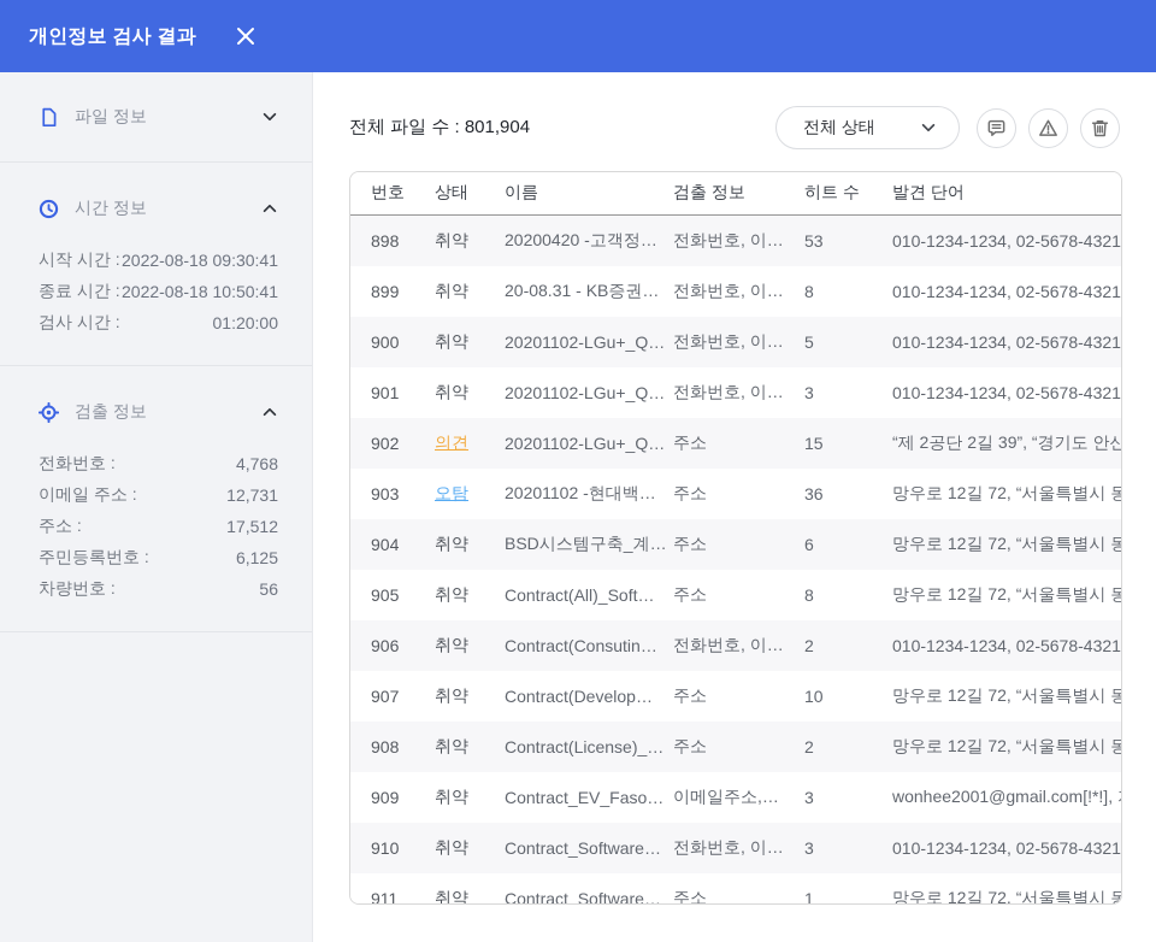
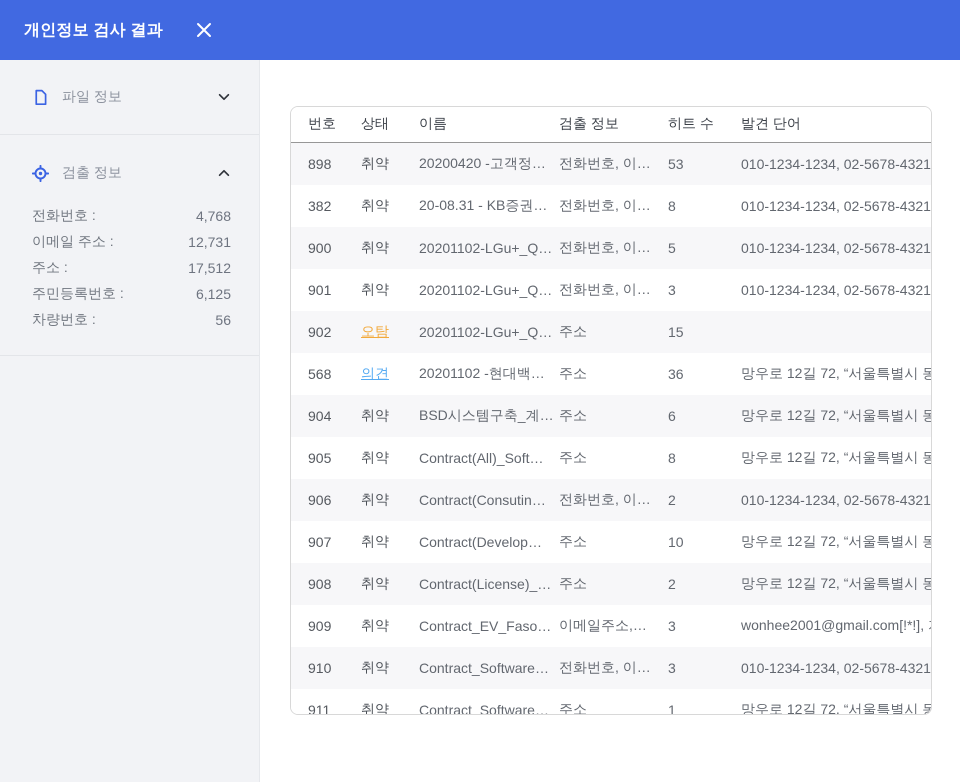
  개인정보 검사 결과
  파일 정보
- 시간 정보
- 시작 시간 :
- 2022-08-18 09:30:41
- 종료 시간 :
- 2022-08-18 10:50:41
- 검사 시간 :
- 01:20:00
  검출 정보
  전화번호 :
  4,768
  이메일 주소 :
  12,731
  주소 :
  17,512
  주민등록번호 :
  6,125
  차량번호 :
  56
- 전체 파일 수 : 801,904
- 전체 상태
  번호
  상태
  이름
  검출 정보
  히트 수
  발견 단어
  898
  취약
  20200420 -고객정…
  전화번호, 이…
  53
  010-1234-1234, 02-5678-4321
- 899
+ 382
  취약
  20-08.31 - KB증권…
  전화번호, 이…
  8
  010-1234-1234, 02-5678-4321
  900
  취약
  20201102-LGu+_Q…
  전화번호, 이…
  5
  010-1234-1234, 02-5678-4321
  901
  취약
  20201102-LGu+_Q…
  전화번호, 이…
  3
  010-1234-1234, 02-5678-4321
  902
- 의견
+ 오탐
  20201102-LGu+_Q…
  주소
  15
- “제 2공단 2길 39”, “경기도 안산
- 903
+ 568
- 오탐
+ 의견
  20201102 -현대백…
  주소
  36
  망우로 12길 72, “서울특별시 동
  904
  취약
  BSD시스템구축_계…
  주소
  6
  망우로 12길 72, “서울특별시 동
  905
  취약
  Contract(All)_Soft…
  주소
  8
  망우로 12길 72, “서울특별시 동
  906
  취약
  Contract(Consutin…
  전화번호, 이…
  2
  010-1234-1234, 02-5678-4321
  907
  취약
  Contract(Develop…
  주소
  10
  망우로 12길 72, “서울특별시 동
  908
  취약
  Contract(License)_…
  주소
  2
  망우로 12길 72, “서울특별시 동
  909
  취약
  Contract_EV_Faso…
  이메일주소,…
  3
  wonhee2001@gmail.com[!*!],
  910
  취약
  Contract_Software…
  전화번호, 이…
  3
  010-1234-1234, 02-5678-4321
  911
  취약
  Contract_Software…
  주소
  1
  망우로 12길 72, “서울특별시 동
